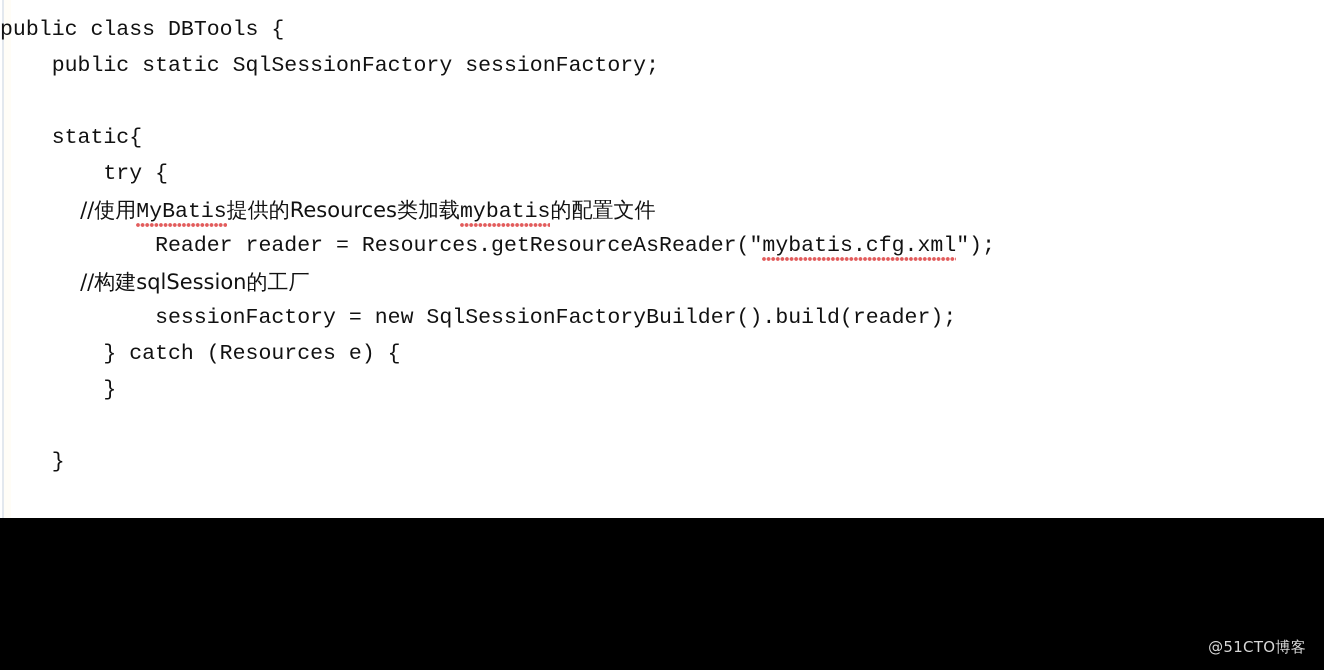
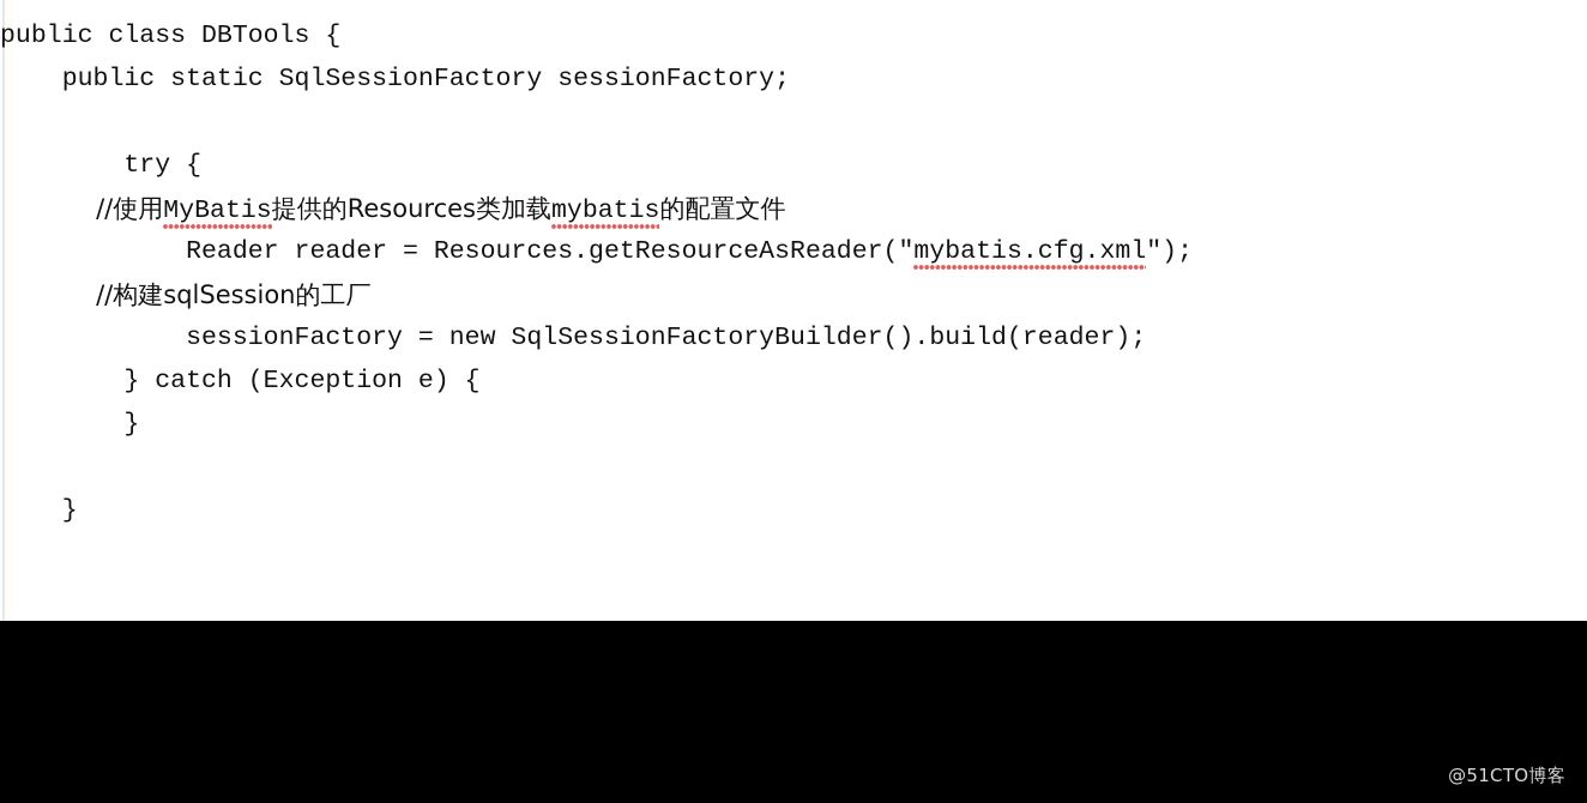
  public class DBTools {
  public static SqlSessionFactory sessionFactory;
- static{
  try {
  //使用MyBatis提供的Resources类加载mybatis的配置文件
  Reader reader = Resources.getResourceAsReader("mybatis.cfg.xml");
  //构建sqlSession的工厂
  sessionFactory = new SqlSessionFactoryBuilder().build(reader);
- } catch (Resources e) {
+ } catch (Exception e) {
  }
  }
  @51CTO博客
